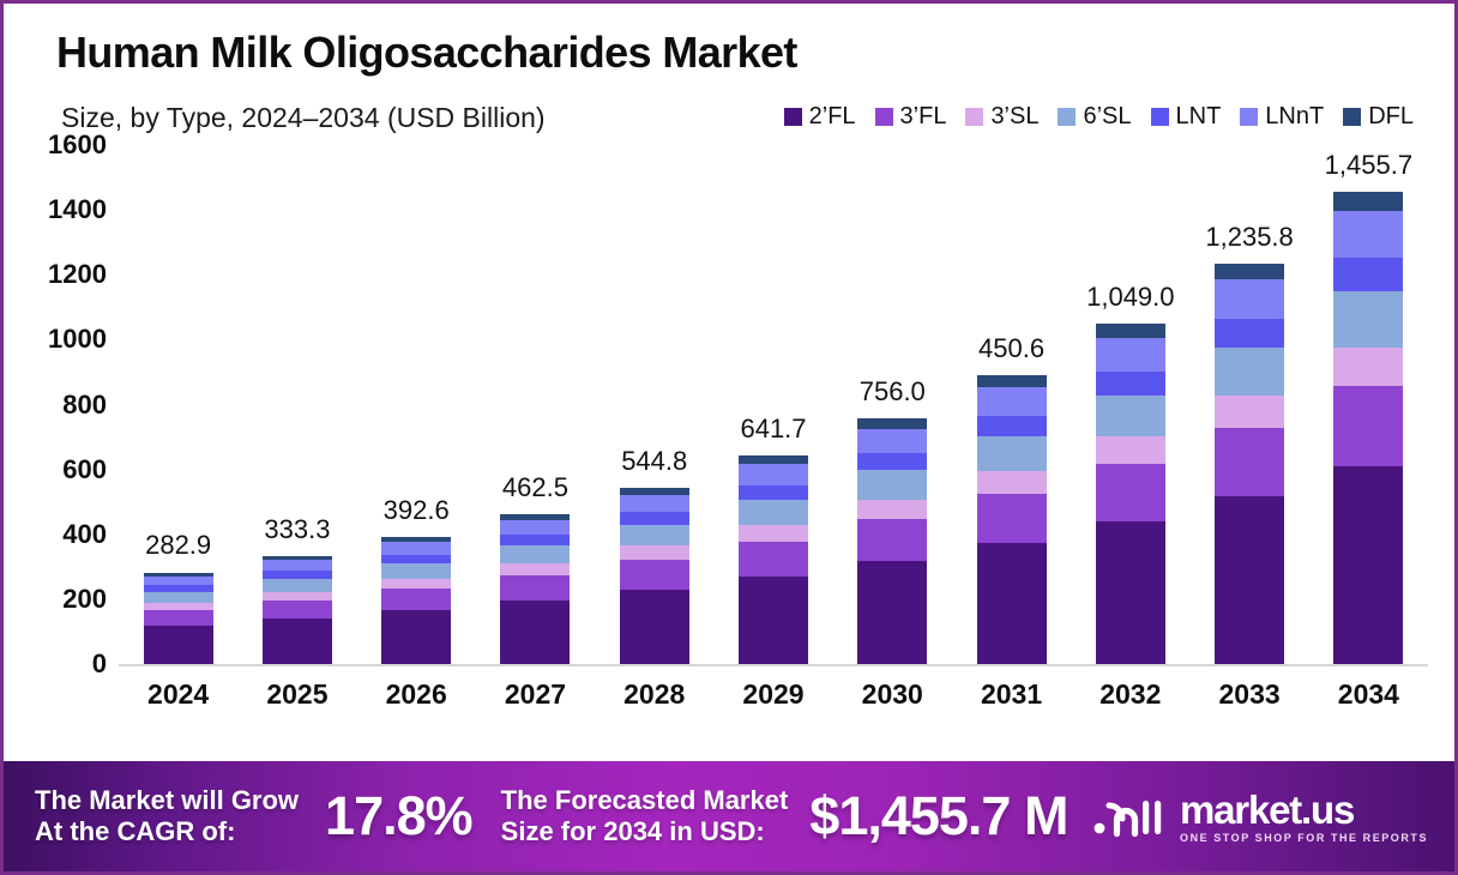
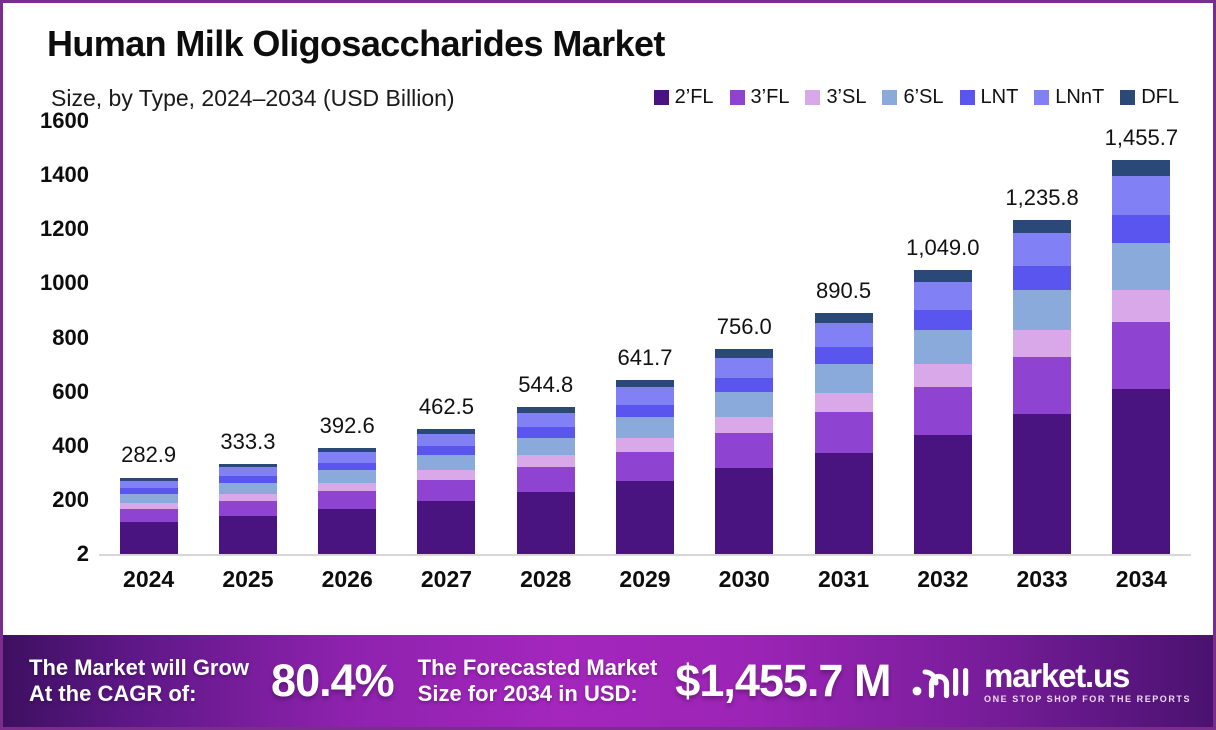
  Human Milk Oligosaccharides Market
  Size, by Type, 2024–2034 (USD Billion)
  2’FL
  3’FL
  3’SL
  6’SL
  LNT
  LNnT
  DFL
- 0
+ 2
  200
  400
  600
  800
  1000
  1200
  1400
  1600
  282.9
  333.3
  392.6
  462.5
  544.8
  641.7
  756.0
- 450.6
+ 890.5
  1,049.0
  1,235.8
  1,455.7
  2024
  2025
  2026
  2027
  2028
  2029
  2030
  2031
  2032
  2033
  2034
  The Market will Grow
  At the CAGR of:
- 17.8%
+ 80.4%
  The Forecasted Market
  Size for 2034 in USD:
  $1,455.7 M
  market.us
  ONE STOP SHOP FOR THE REPORTS
